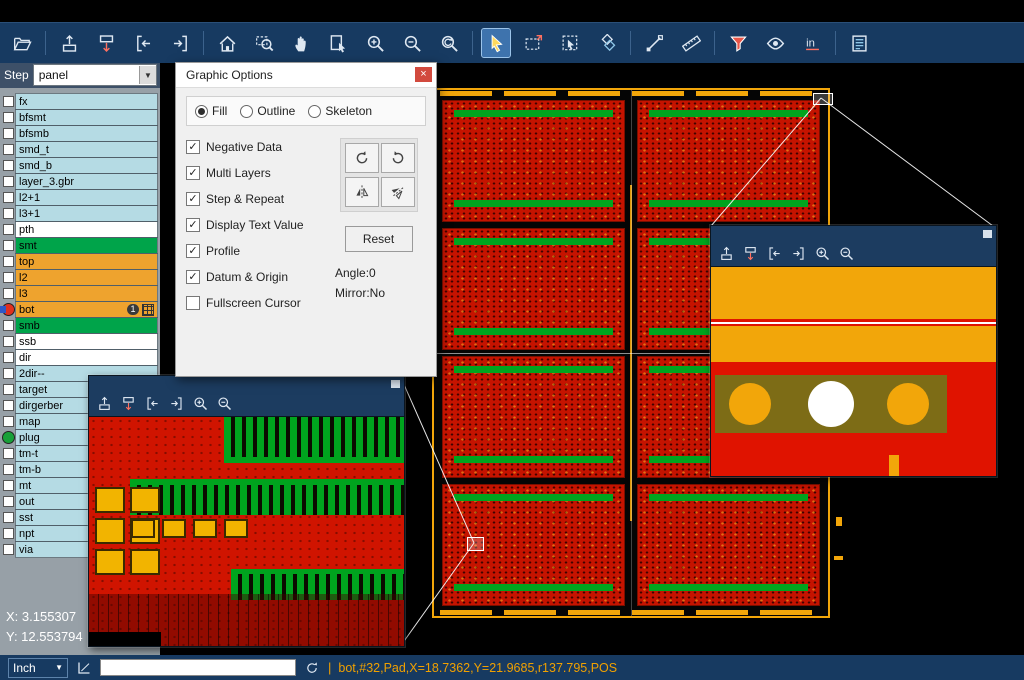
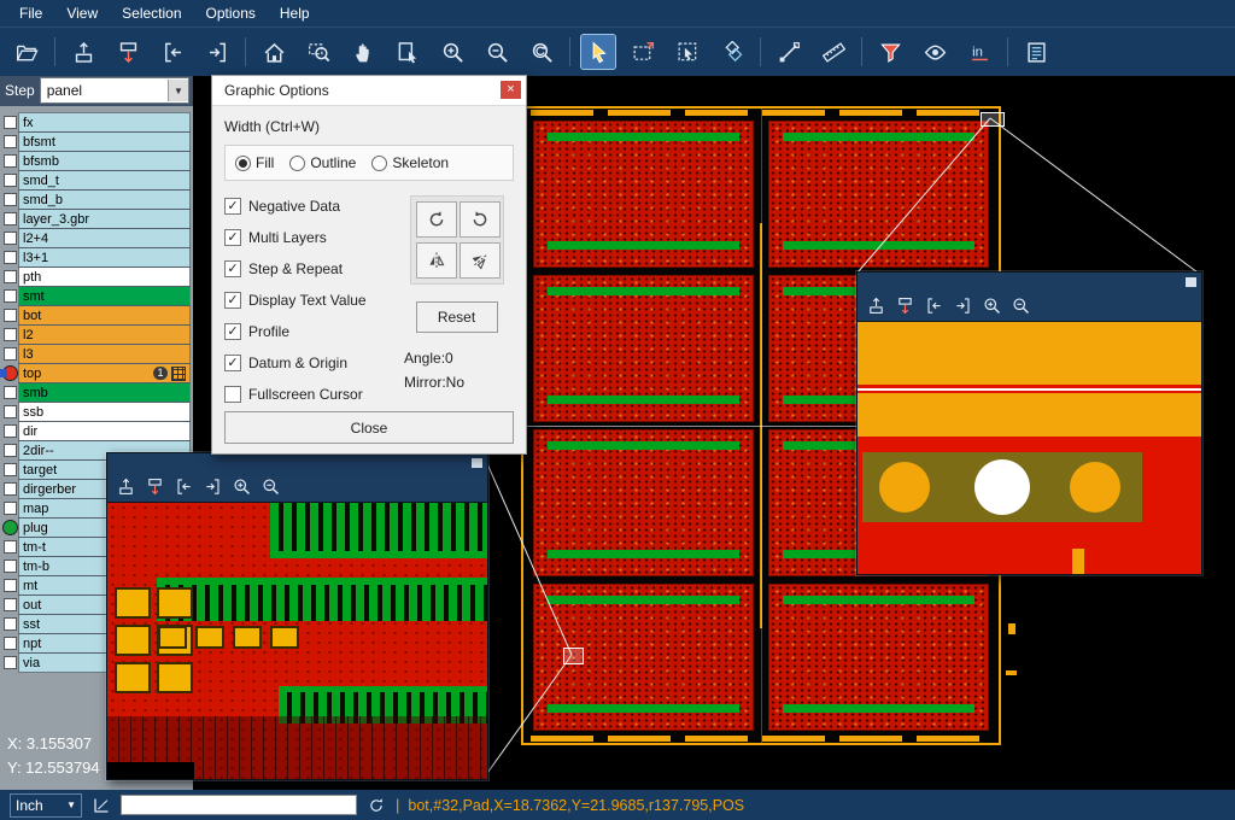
+ File
+ View
+ Selection
+ Options
+ Help
  in
  Step
  panel
  ▼
  fx
  bfsmt
  bfsmb
  smd_t
  smd_b
  layer_3.gbr
- l2+1
+ l2+4
  l3+1
  pth
  smt
- top
+ bot
  l2
  l3
- bot
+ top
  1
  smb
  ssb
  dir
  2dir--
  target
  dirgerber
  map
  plug
  tm-t
  tm-b
  mt
  out
  sst
  npt
  via
  X: 3.155307
  Y: 12.553794
  Graphic Options
  ×
+ Width (Ctrl+W)
  Fill
  Outline
  Skeleton
  ✓
  Negative Data
  ✓
  Multi Layers
  ✓
  Step & Repeat
  ✓
  Display Text Value
  ✓
  Profile
  ✓
  Datum & Origin
  Fullscreen Cursor
  Reset
  Angle:0
  Mirror:No
+ Close
  Inch
  ▼
  |
  bot,#32,Pad,X=18.7362,Y=21.9685,r137.795,POS
